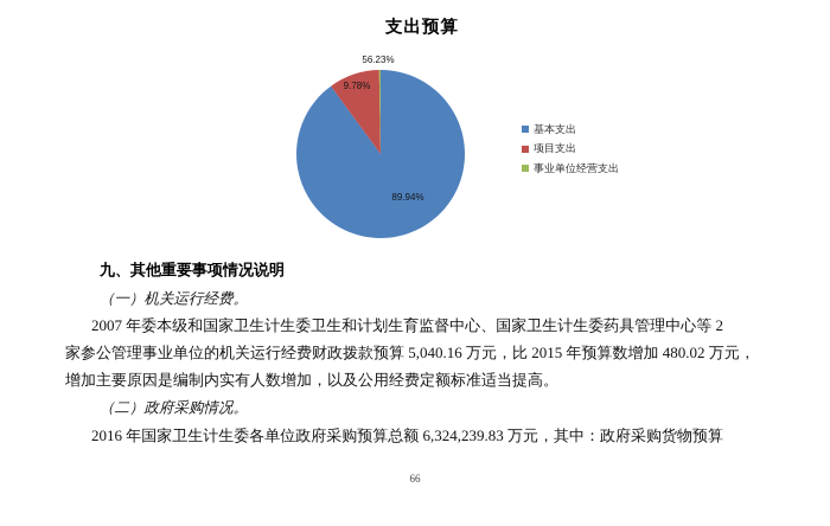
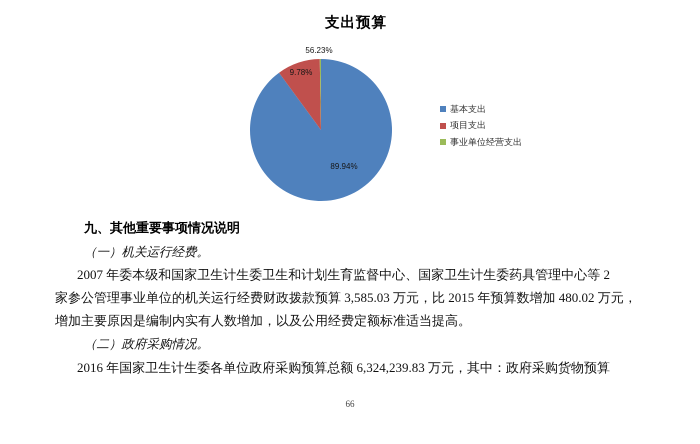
  支出预算
  56.23%
  9.78%
  89.94%
  基本支出
  项目支出
  事业单位经营支出
  九、其他重要事项情况说明
  （一）机关运行经费。
  2007 年委本级和国家卫生计生委卫生和计划生育监督中心、国家卫生计生委药具管理中心等 2
- 家参公管理事业单位的机关运行经费财政拨款预算 5,040.16 万元，比 2015 年预算数增加 480.02 万元，
+ 家参公管理事业单位的机关运行经费财政拨款预算 3,585.03 万元，比 2015 年预算数增加 480.02 万元，
  增加主要原因是编制内实有人数增加，以及公用经费定额标准适当提高。
  （二）政府采购情况。
  2016 年国家卫生计生委各单位政府采购预算总额 6,324,239.83 万元，其中：政府采购货物预算
  66
